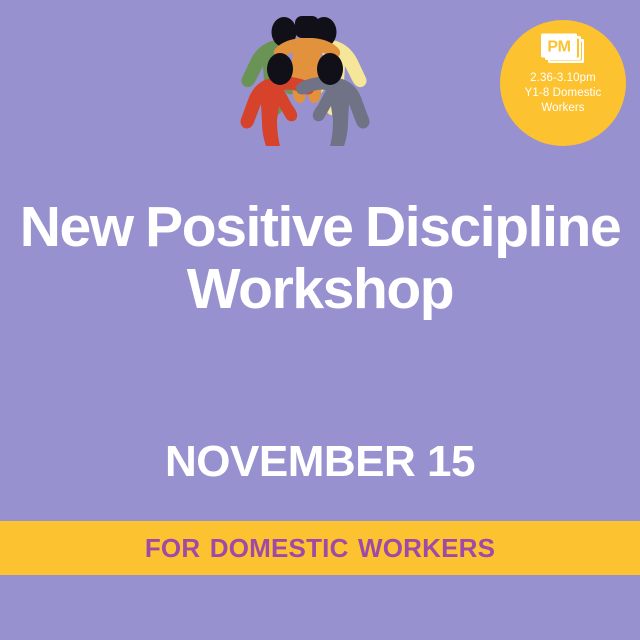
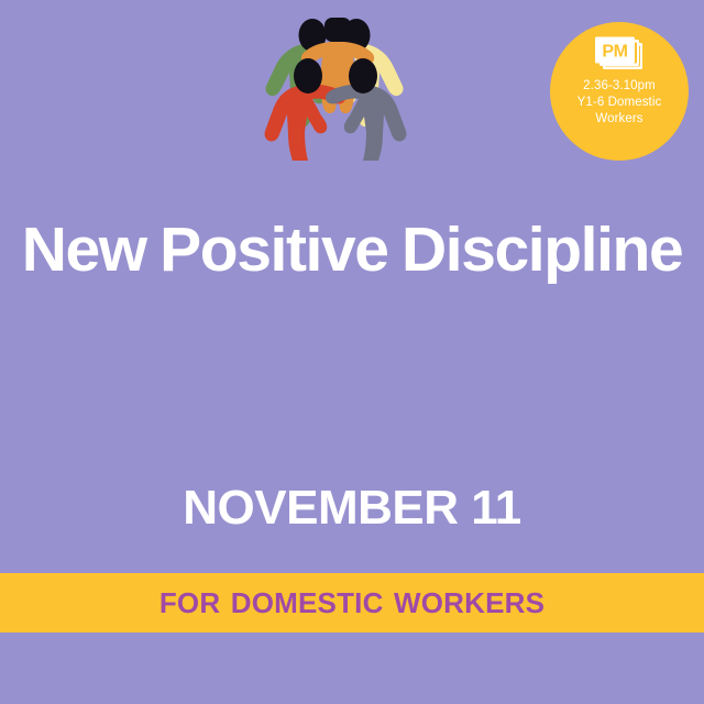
  PM
  2.36-3.10pm
- Y1-8 Domestic
+ Y1-6 Domestic
  Workers
  New Positive Discipline
- Workshop
- NOVEMBER 15
+ NOVEMBER 11
  FOR DOMESTIC WORKERS
